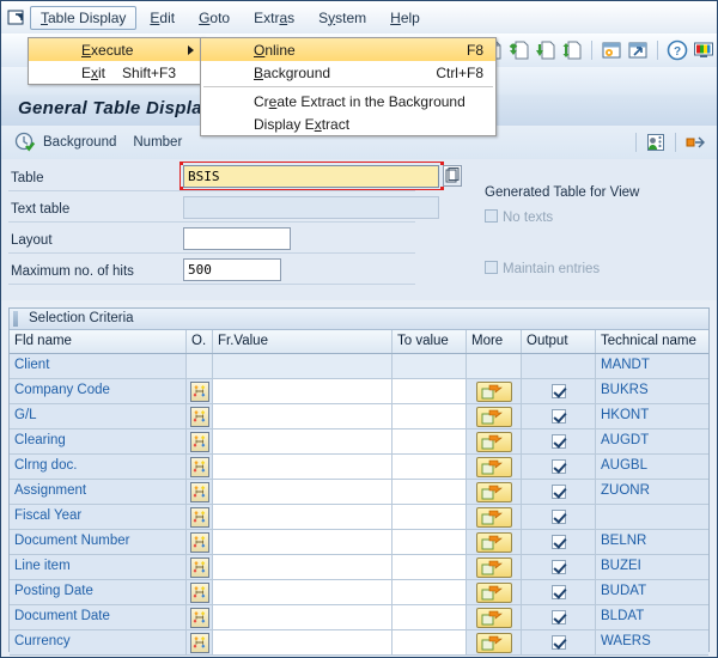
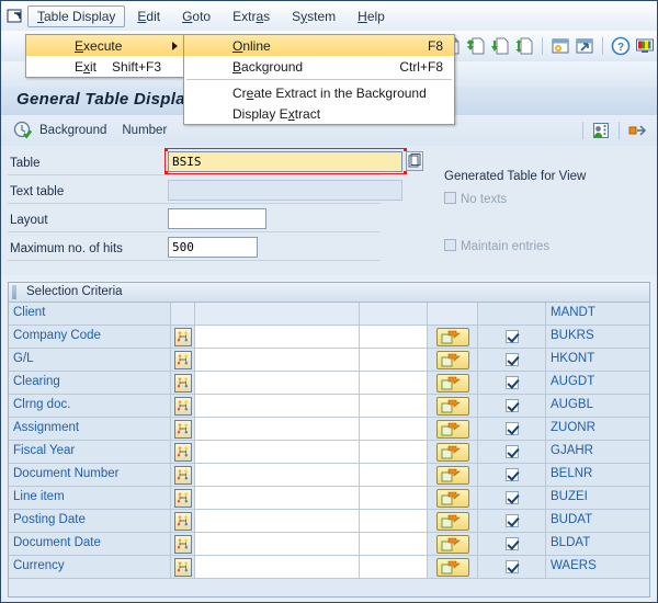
  Table Display
  Edit
  Goto
  Extras
  System
  Help
  ?
  General Table Displa
  Background
  Number
  Table
  BSIS
  Text table
  Layout
  Maximum no. of hits
  500
  Generated Table for View
  No texts
  Maintain entries
  Selection Criteria
- Fld name
- O.
- Fr.Value
- To value
- More
- Output
- Technical name
  Client
  MANDT
  Company Code
  BUKRS
  G/L
  HKONT
  Clearing
  AUGDT
  Clrng doc.
  AUGBL
  Assignment
  ZUONR
  Fiscal Year
+ GJAHR
  Document Number
  BELNR
  Line item
  BUZEI
  Posting Date
  BUDAT
  Document Date
  BLDAT
  Currency
  WAERS
  Execute
  Exit
  Shift+F3
  Online
  F8
  Background
  Ctrl+F8
  Create Extract in the Background
  Display Extract
